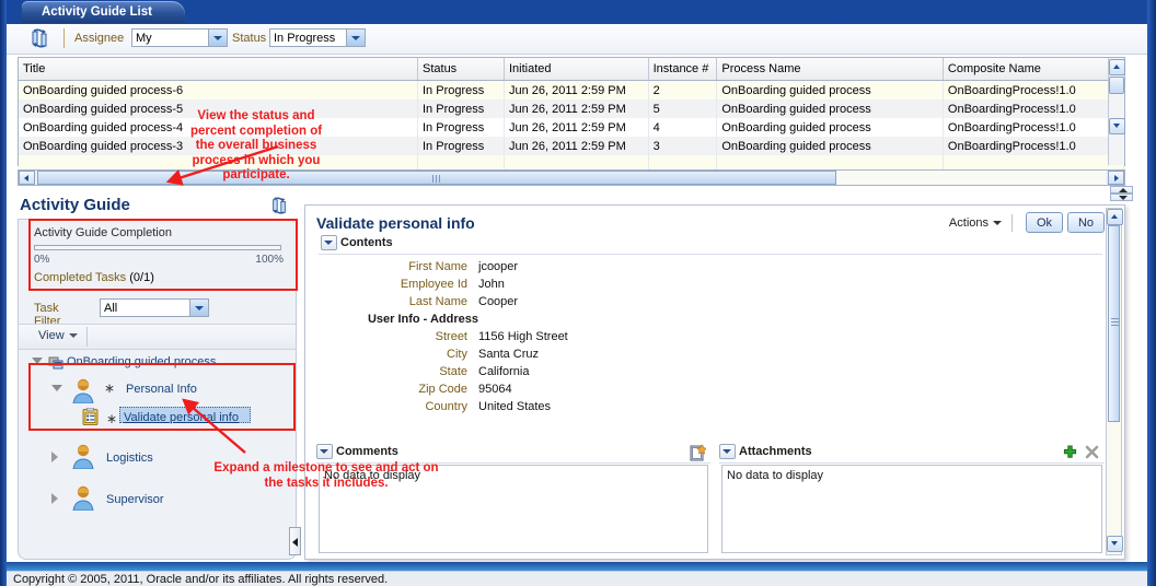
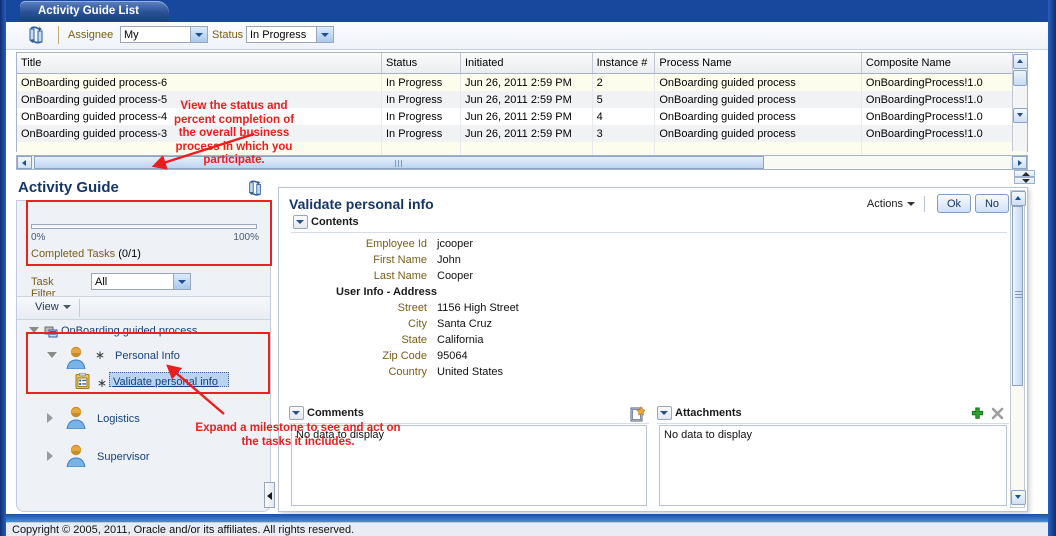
  Activity Guide List
  Assignee
  My
  Status
  In Progress
  Title	Status	Initiated	Instance #	Process Name	Composite Name
  OnBoarding guided process-6	In Progress	Jun 26, 2011 2:59 PM	2	OnBoarding guided process	OnBoardingProcess!1.0
  OnBoarding guided process-5	In Progress	Jun 26, 2011 2:59 PM	5	OnBoarding guided process	OnBoardingProcess!1.0
  OnBoarding guided process-4	In Progress	Jun 26, 2011 2:59 PM	4	OnBoarding guided process	OnBoardingProcess!1.0
  OnBoarding guided process-3	In Progress	Jun 26, 2011 2:59 PM	3	OnBoarding guided process	OnBoardingProcess!1.0
  Activity Guide
- Activity Guide Completion
  0%
  100%
  Completed Tasks (0/1)
  Task Filter
  All
  View
  OnBoarding guided process
  ∗
  Personal Info
  ∗
  Validate persoal info
  Logistics
  Supervisor
  Validate personal info
  Actions
  Ok
  No
  Contents
- First Name
+ Employee Id
  jcooper
- Employee Id
+ First Name
  John
  Last Name
  Cooper
  User Info - Address
  Street
  1156 High Street
  City
  Santa Cruz
  State
  California
  Zip Code
  95064
  Country
  United States
  Comments
  No data to display
  Attachments
  No data to display
  View the status and percent completion of the overall business proces in which you participate.
  Expand a milestone to see and act on the tasks it includes.
  Copyright © 2005, 2011, Oracle and/or its affiliates. All rights reserved.
